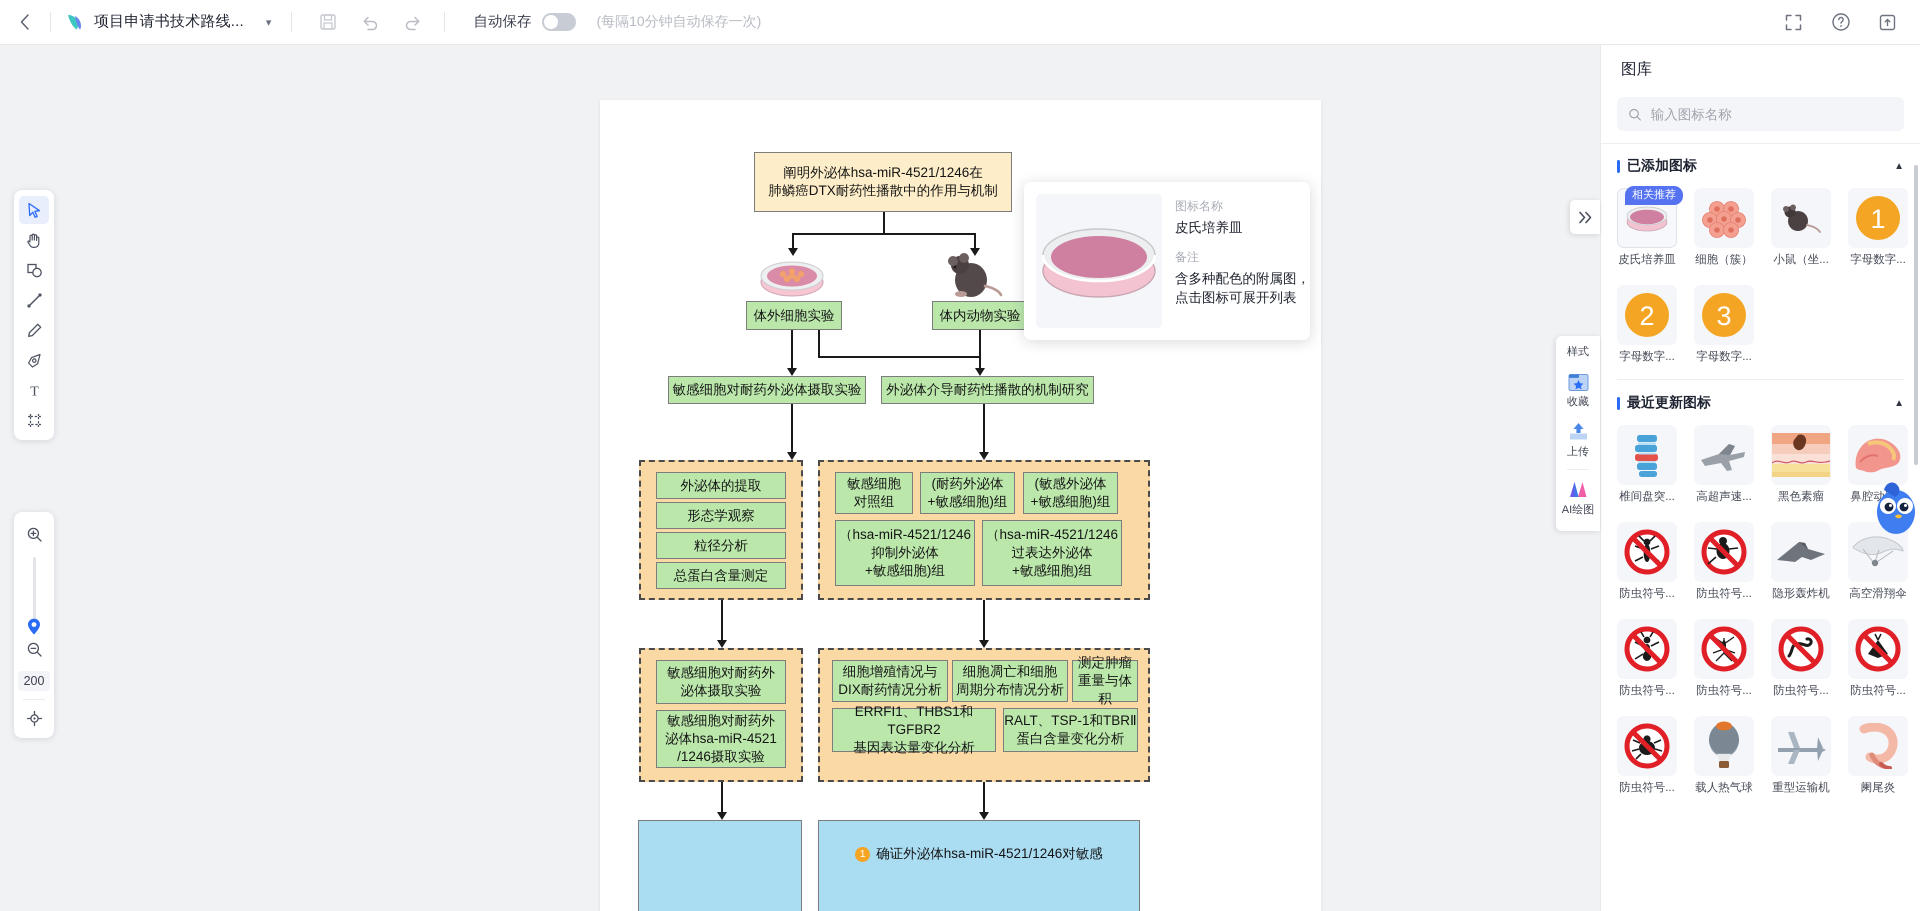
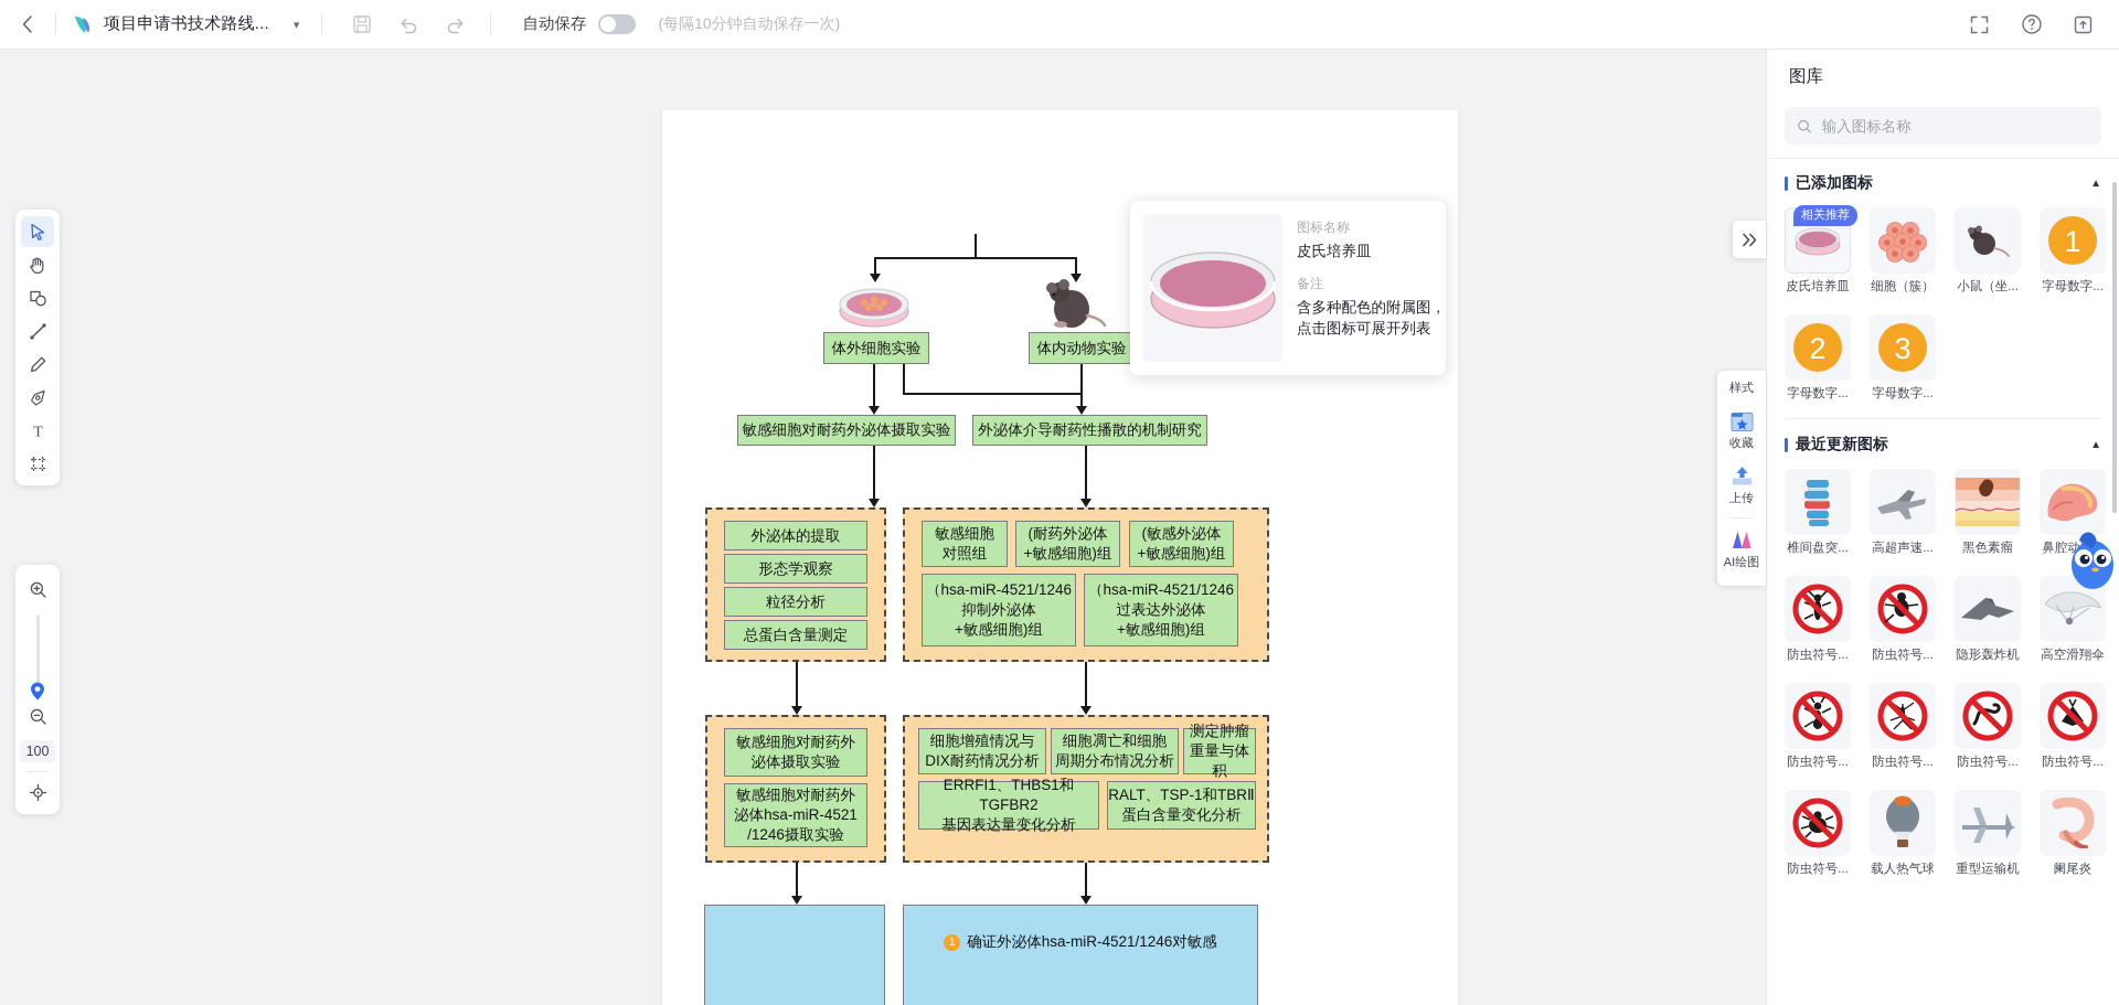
  项目申请书技术路线...
  ▾
  自动保存
  (每隔10分钟自动保存一次)
- 阐明外泌体hsa-miR-4521/1246在
- 肺鳞癌DTX耐药性播散中的作用与机制
  体外细胞实验
  体内动物实验
  敏感细胞对耐药外泌体摄取实验
  外泌体介导耐药性播散的机制研究
  外泌体的提取
  形态学观察
  粒径分析
  总蛋白含量测定
  敏感细胞
  对照组
  (耐药外泌体
  +敏感细胞)组
  (敏感外泌体
  +敏感细胞)组
  （hsa-miR-4521/1246
  抑制外泌体
  +敏感细胞)组
  （hsa-miR-4521/1246
  过表达外泌体
  +敏感细胞)组
  敏感细胞对耐药外
  泌体摄取实验
  敏感细胞对耐药外
  泌体hsa-miR-4521
  /1246摄取实验
  细胞增殖情况与
  DIX耐药情况分析
  细胞凋亡和细胞
  周期分布情况分析
  测定肿瘤
  重量与体积
  ERRFI1、THBS1和TGFBR2
  基因表达量变化分析
  RALT、TSP-1和TBRⅡ
  蛋白含量变化分析
  1
  确证外泌体hsa-miR-4521/1246对敏感
  T
- 200
+ 100
  样式
  收藏
  上传
  AI绘图
  图标名称
  皮氏培养皿
  备注
  含多种配色的附属图，点击图标可展开列表
  图库
  输入图标名称
  已添加图标
  ▲
  相关推荐
  皮氏培养皿
  细胞（簇）
  小鼠（坐...
  1
  字母数字...
  2
  字母数字...
  3
  字母数字...
  最近更新图标
  ▲
  椎间盘突...
  高超声速...
  黑色素瘤
  防虫符号...
  防虫符号...
  隐形轰炸机
  高空滑翔伞
  防虫符号...
  防虫符号...
  防虫符号...
  防虫符号...
  防虫符号...
  载人热气球
  重型运输机
  阑尾炎
